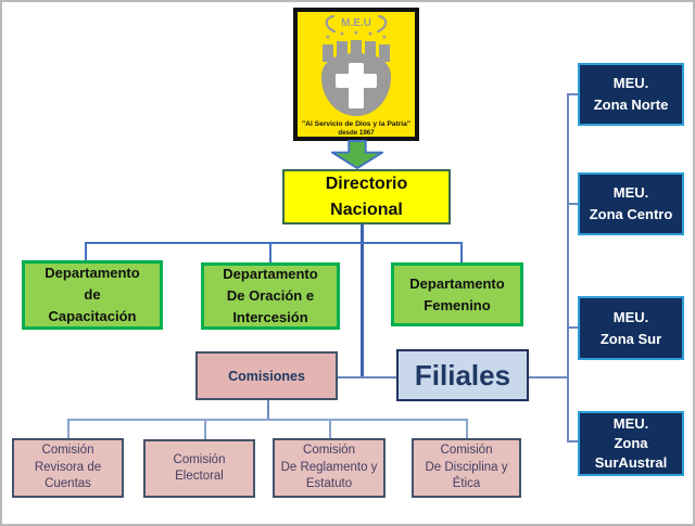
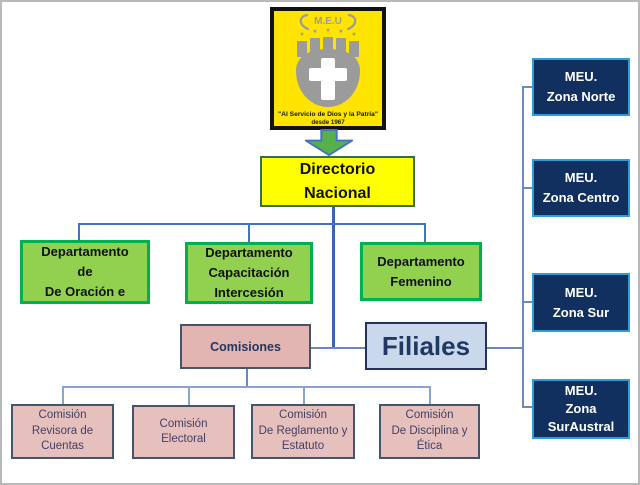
  M.E.U
  Directorio
  Nacional
  Departamento
  de
- Capacitación
+ De Oración e
  Departamento
- De Oración e
+ Capacitación
  Intercesión
  Departamento
  Femenino
  Comisiones
  Filiales
  Comisión
  Revisora de
  Cuentas
  Comisión
  Electoral
  Comisión
  De Reglamento y
  Estatuto
  Comisión
  De Disciplina y
  Ética
  MEU.
  Zona Norte
  MEU.
  Zona Centro
  MEU.
  Zona Sur
  MEU.
  Zona
  SurAustral
